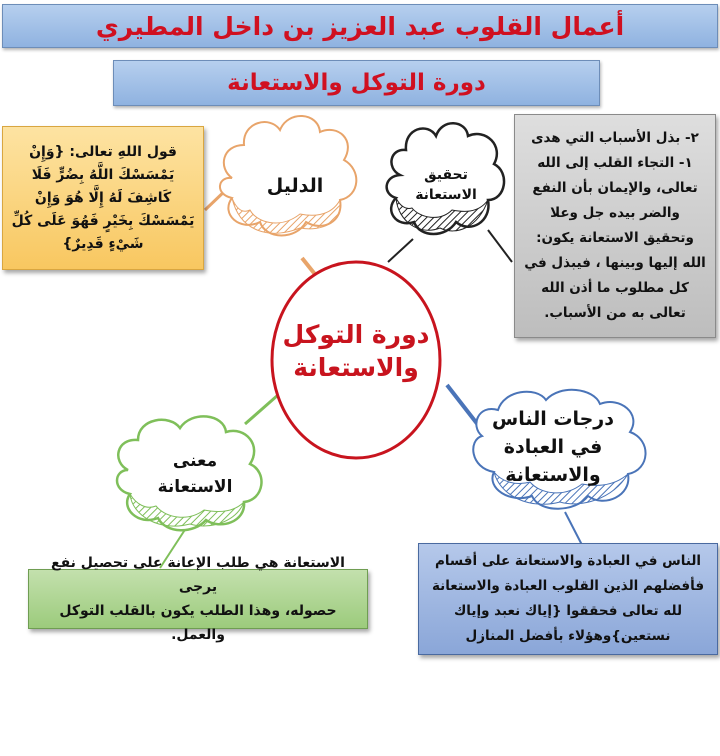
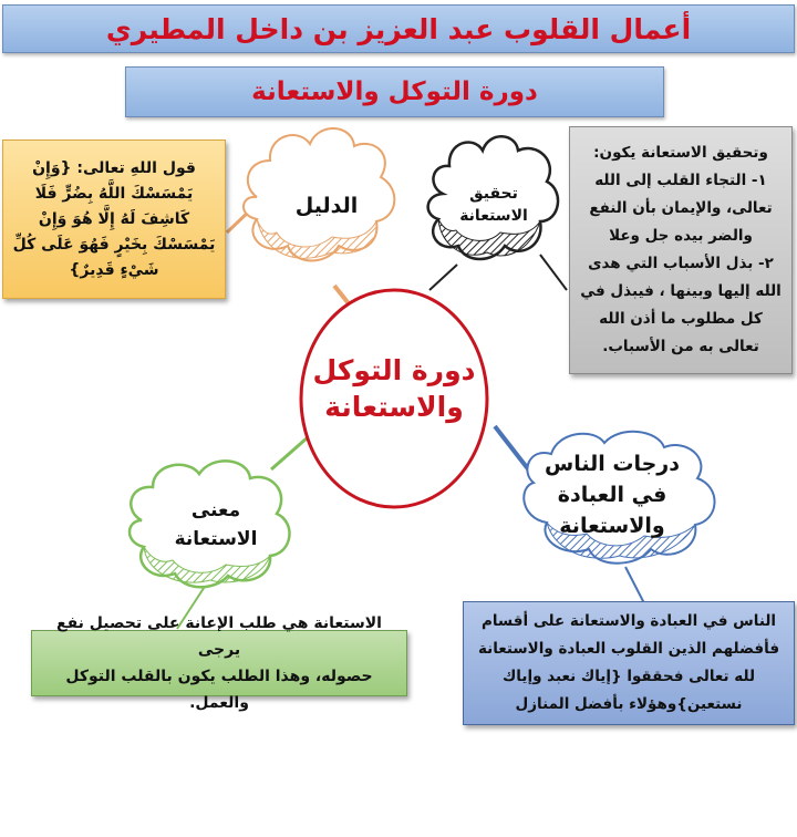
  أعمال القلوب عبد العزيز بن داخل المطيري
  دورة التوكل والاستعانة
  دورة التوكل
  والاستعانة
  الدليل
  تحقيق
  الاستعانة
  معنى
  الاستعانة
  درجات الناس
  في العبادة
  والاستعانة
  قول اللهِ تعالى: {وَإِنْ يَمْسَسْكَ اللَّهُ بِضُرٍّ فَلَا كَاشِفَ لَهُ إِلَّا هُوَ وَإِنْ يَمْسَسْكَ بِخَيْرٍ فَهُوَ عَلَى كُلِّ شَيْءٍ قَدِيرٌ}
- ٢- بذل الأسباب التي هدى
+ وتحقيق الاستعانة يكون:
  ١- التجاء القلب إلى الله
  تعالى، والإيمان بأن النفع
  والضر بيده جل وعلا
- وتحقيق الاستعانة يكون:
+ ٢- بذل الأسباب التي هدى
  الله إليها وبينها ، فيبذل في
  كل مطلوب ما أذن الله
  تعالى به من الأسباب.
  الاستعانة هي طلب الإعانة على تحصيل نفع يرجى
  حصوله، وهذا الطلب يكون بالقلب التوكل والعمل.
  الناس في العبادة والاستعانة على أقسام
  فأفضلهم الذين القلوب العبادة والاستعانة
  لله تعالى فحققوا {إياك نعبد وإياك
  نستعين}وهؤلاء بأفضل المنازل
